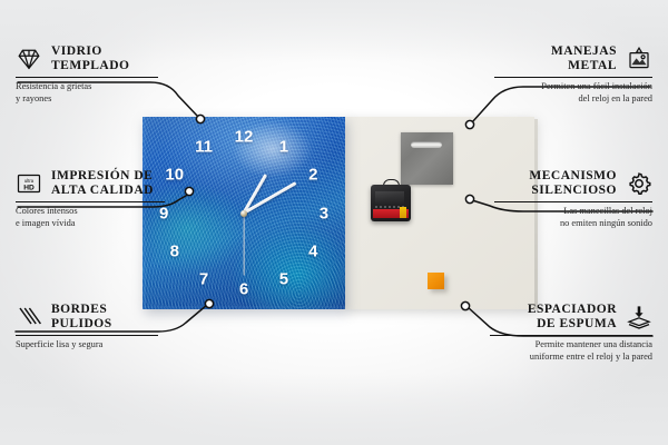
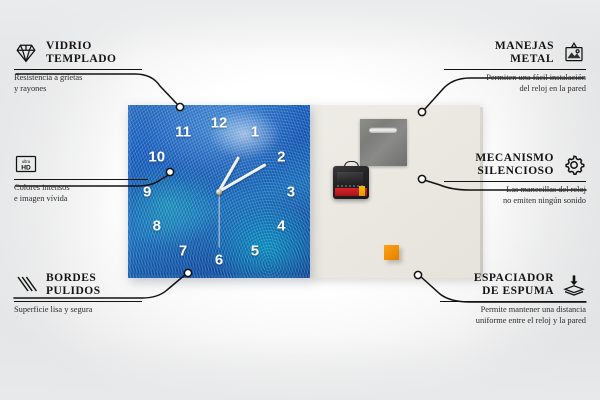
  12
  1
  2
  3
  4
  5
  6
  7
  8
  9
  10
  11
  VIDRIO
  TEMPLADO
  Resistencia a grietas
  y rayones
- IMPRESIÓN DE
- ALTA CALIDAD
  Colores intensos
  e imagen vívida
  BORDES
  PULIDOS
  Superficie lisa y segura
  MANEJAS
  METAL
  Permiten una fácil instalación
  del reloj en la pared
  MECANISMO
  SILENCIOSO
  Las manecillas del reloj
  no emiten ningún sonido
  ESPACIADOR
  DE ESPUMA
  Permite mantener una distancia
  uniforme entre el reloj y la pared
